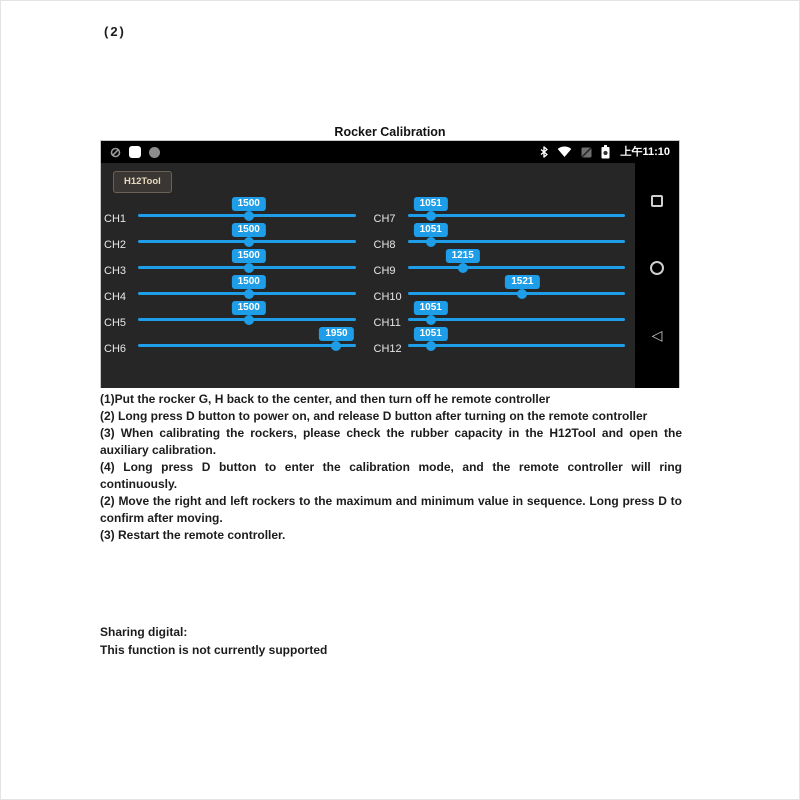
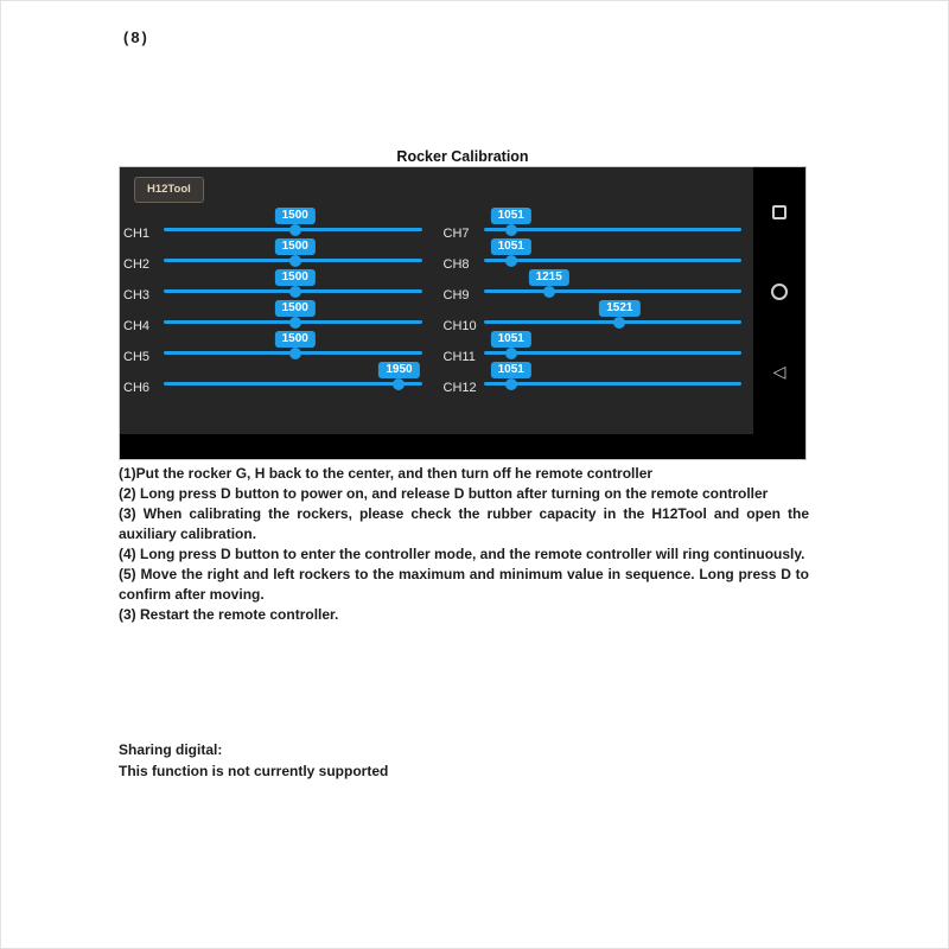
- (2)
+ (8)
  Rocker Calibration
- 上午11:10
  H12Tool
  CH1
  1500
  CH2
  1500
  CH3
  1500
  CH4
  1500
  CH5
  1500
  CH6
  1950
  CH7
  1051
  CH8
  1051
  CH9
  1215
  CH10
  1521
  CH11
  1051
  CH12
  1051
  ◁
  (1)Put the rocker G, H back to the center, and then turn off he remote controller
  (2) Long press D button to power on, and release D button after turning on the remote controller
  (3) When calibrating the rockers, please check the rubber capacity in the H12Tool and open the auxiliary calibration.
- (4) Long press D button to enter the calibration mode, and the remote controller will ring continuously.
+ (4) Long press D button to enter the controller mode, and the remote controller will ring continuously.
- (2) Move the right and left rockers to the maximum and minimum value in sequence. Long press D to confirm after moving.
+ (5) Move the right and left rockers to the maximum and minimum value in sequence. Long press D to confirm after moving.
  (3) Restart the remote controller.
  Sharing digital:
  This function is not currently supported
